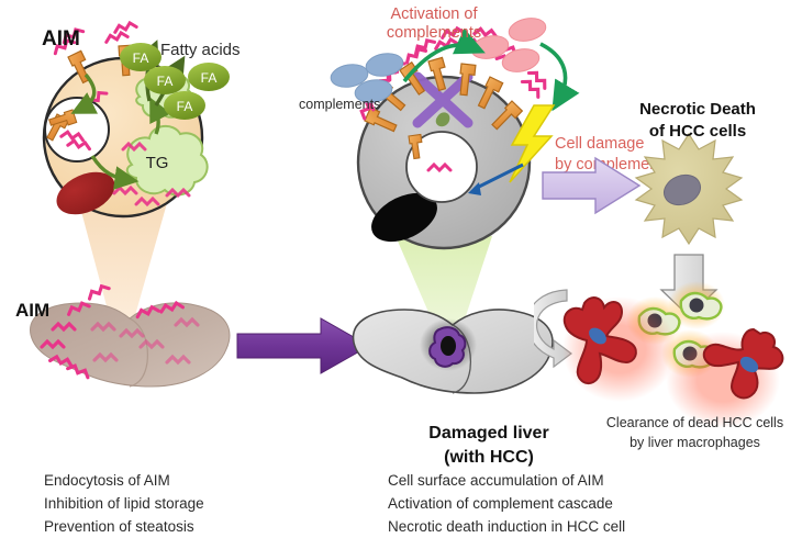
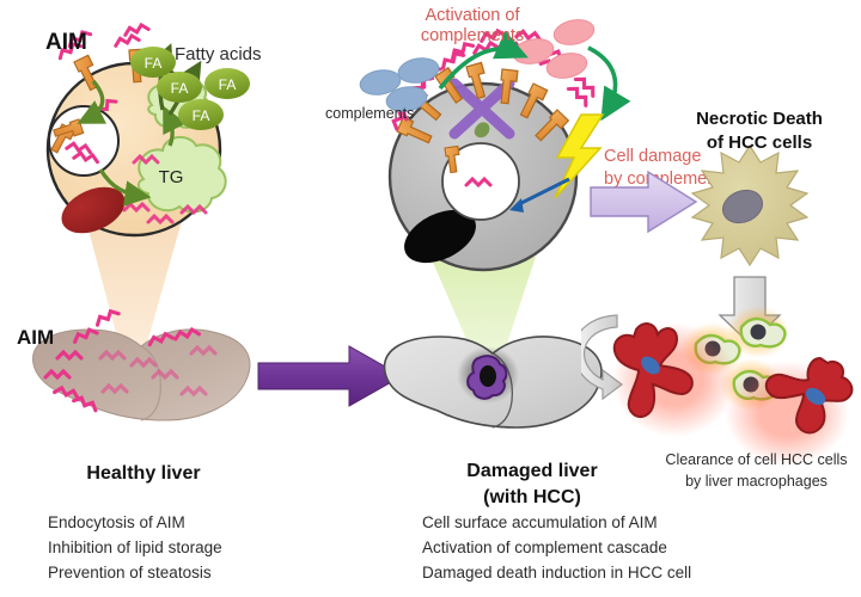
  TG
  FA
  FA
  FA
  FA
  AIM
  Fatty acids
  AIM
+ Healthy liver
  Endocytosis of AIM
  Inhibition of lipid storage
  Prevention of steatosis
  Activation of
  complements
  complements
  Cell damage
  Damaged liver
  (with HCC)
  Cell surface accumulation of AIM
  Activation of complement cascade
- Necrotic death induction in HCC cell
+ Damaged death induction in HCC cell
  Necrotic Death
  of HCC cells
- Clearance of dead HCC cells
+ Clearance of cell HCC cells
  by liver macrophages
